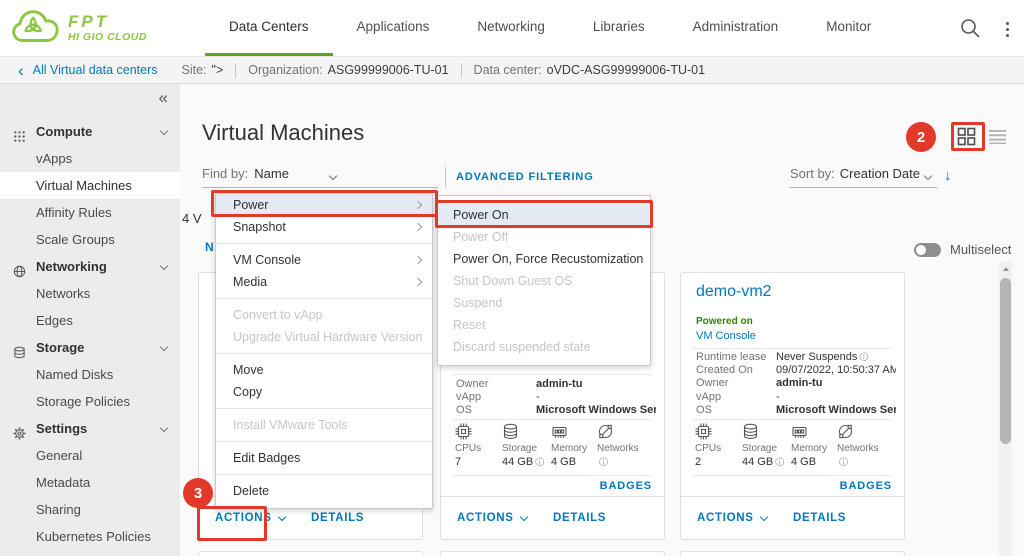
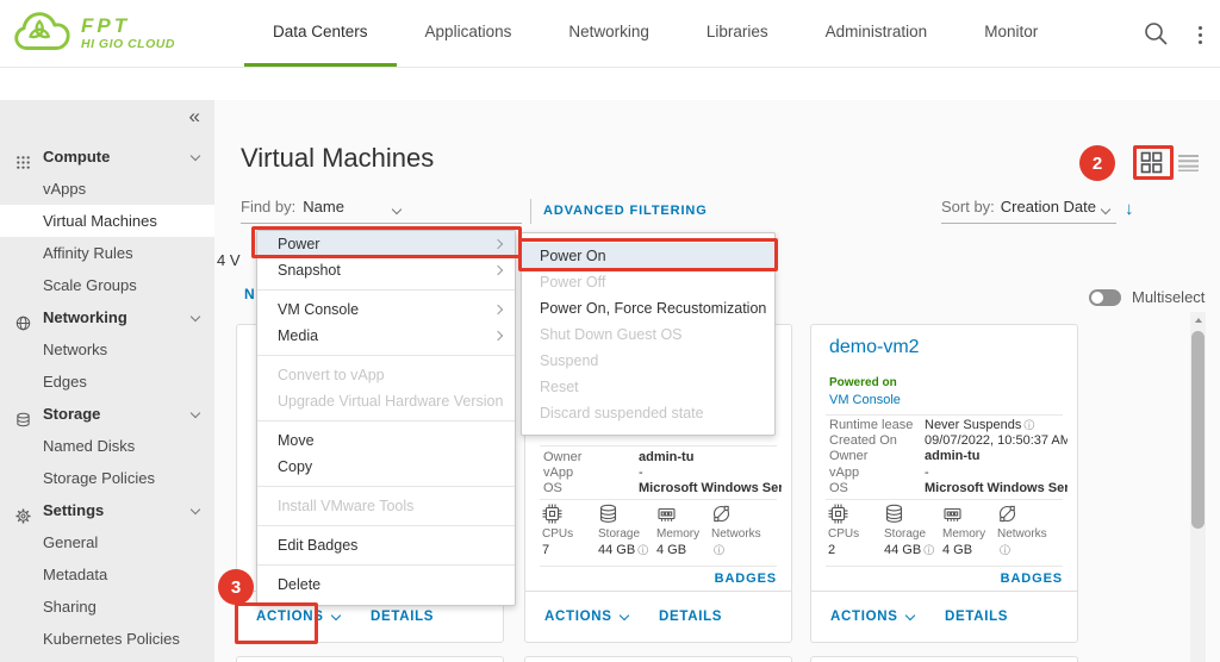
  FPT
  HI GIO CLOUD
  Data Centers
  Applications
  Networking
  Libraries
  Administration
  Monitor
- ‹
- All Virtual data centers
- Site:
- ">
- Organization:
- ASG99999006-TU-01
- Data center:
- oVDC-ASG99999006-TU-01
  «
  Compute
  vApps
  Virtual Machines
  Affinity Rules
  Scale Groups
  Networking
  Networks
  Edges
  Storage
  Named Disks
  Storage Policies
  Settings
  General
  Metadata
  Sharing
  Kubernetes Policies
  Virtual Machines
  4 V
  N
  Find by: Name
  ADVANCED FILTERING
  Sort by: Creation Date
  ↓
  Multiselect
  ACTIONS
  DETAILS
  Owner admin-tu
  vApp -
  OS Microsoft Windows Ser
  CPUs
  7
  Storage
  44 GB ⓘ
  Memory
  4 GB
  Networks
  ⓘ
  BADGES
  ACTIONS
  DETAILS
  demo-vm2
  Powered on
  VM Console
  Runtime lease Never Suspends ⓘ
  Created On 09/07/2022, 10:50:37 AM
  Owner admin-tu
  vApp -
  OS Microsoft Windows Ser
  CPUs
  2
  Storage
  44 GB ⓘ
  Memory
  4 GB
  Networks
  ⓘ
  BADGES
  ACTIONS
  DETAILS
  Power
  Snapshot
  VM Console
  Media
  Convert to vApp
  Upgrade Virtual Hardware Version
  Move
  Copy
  Install VMware Tools
  Edit Badges
  Delete
  Power On
  Power Off
  Power On, Force Recustomization
  Shut Down Guest OS
  Suspend
  Reset
  Discard suspended state
  2
  3
